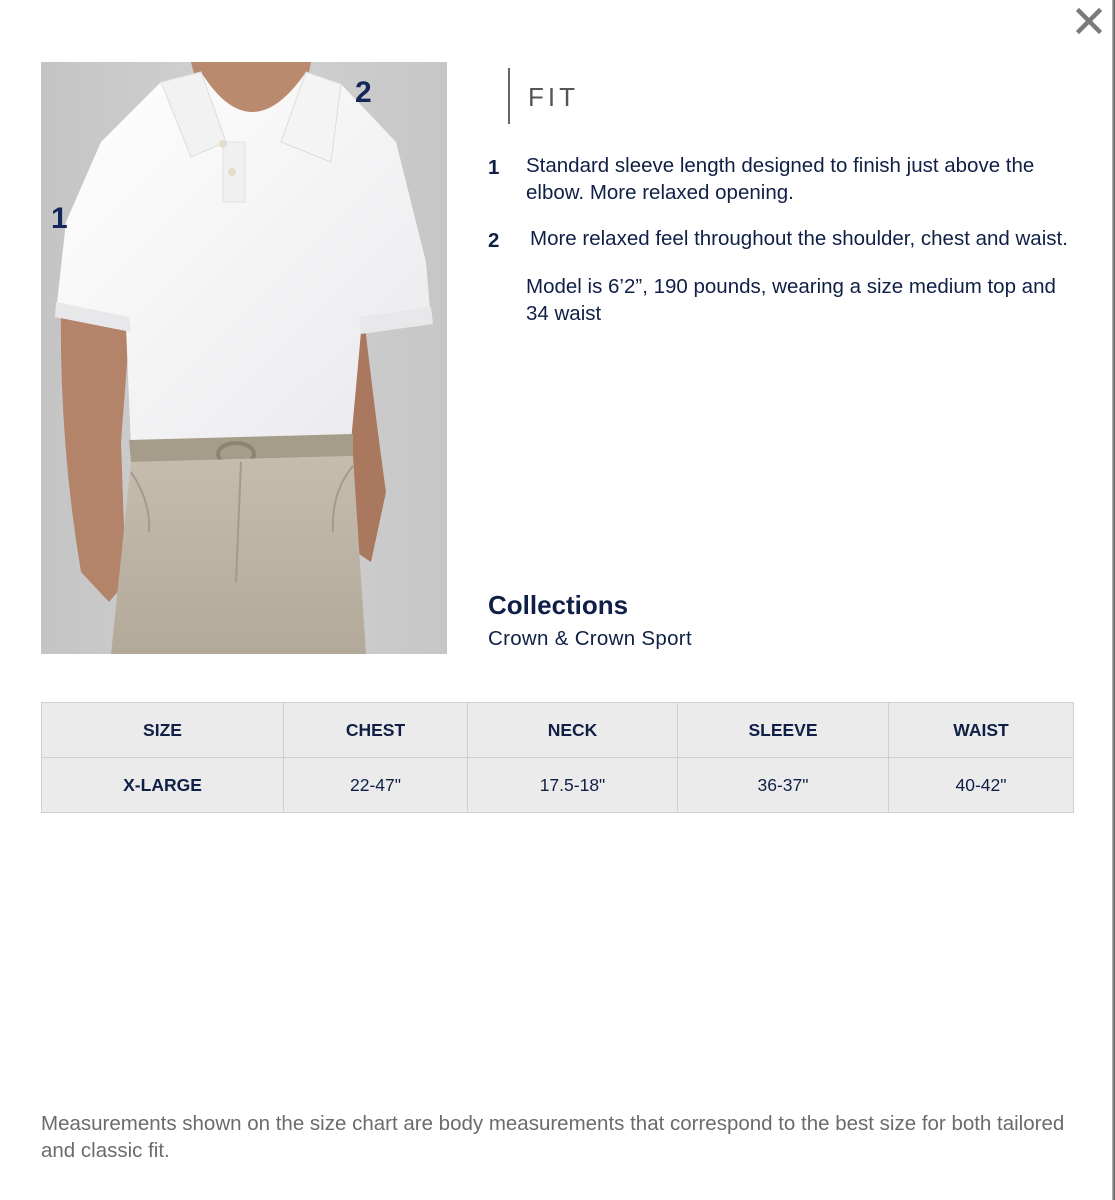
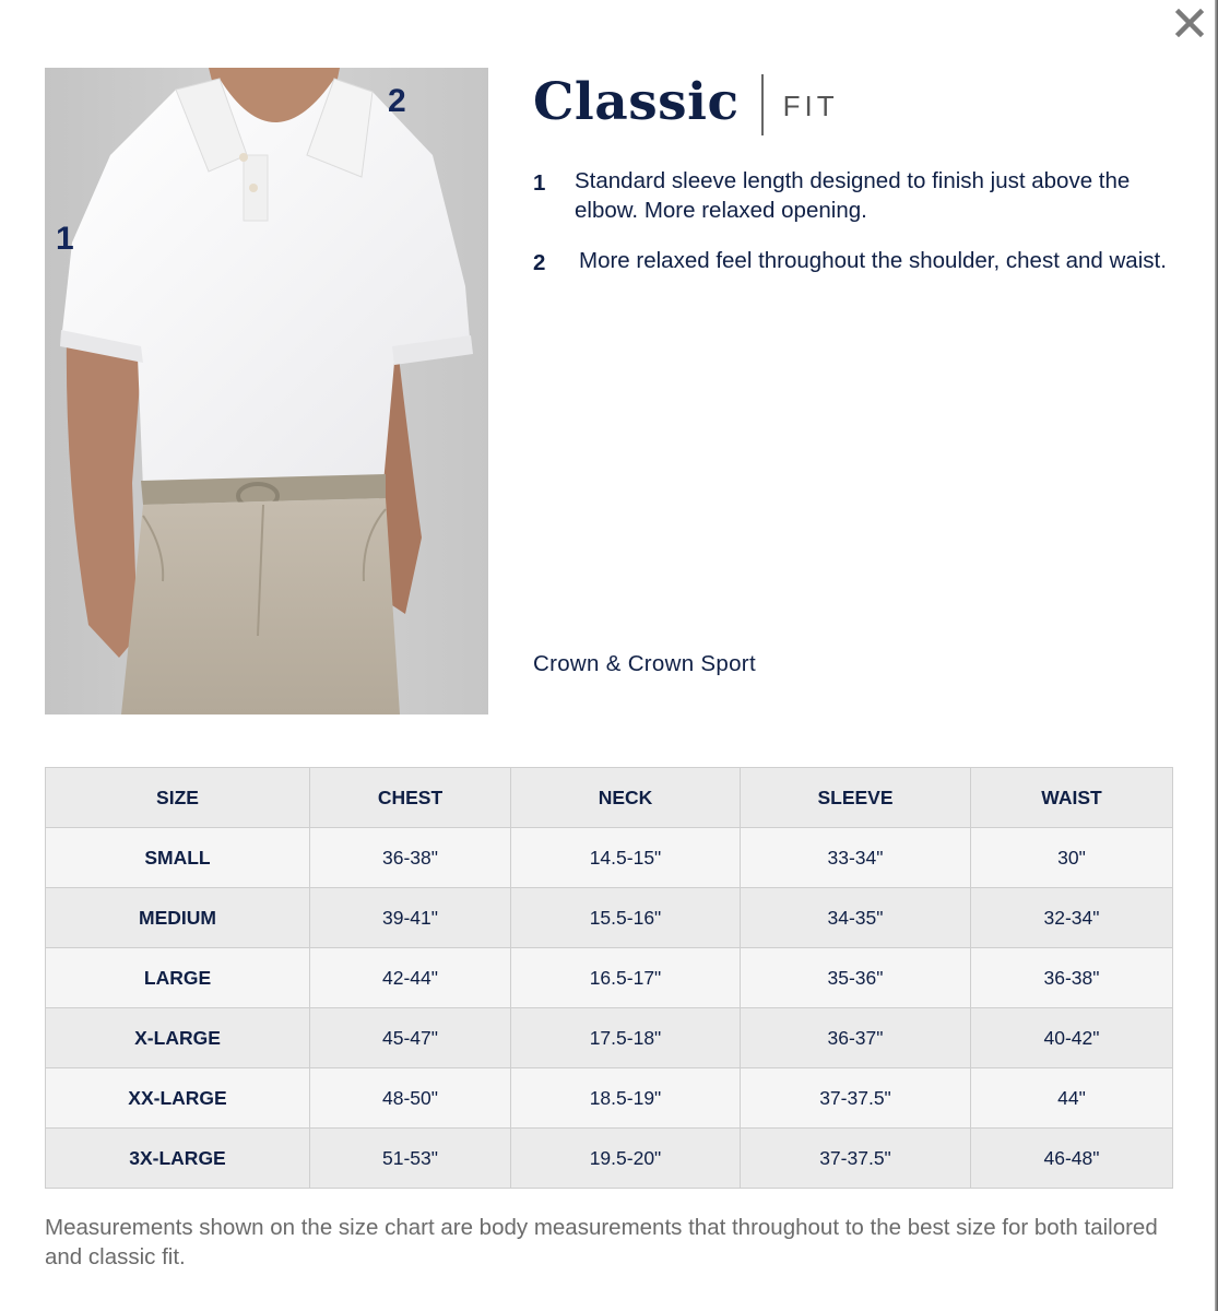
  1
  2
+ Classic
  FIT
  1
  Standard sleeve length designed to finish just above the elbow. More relaxed opening.
  2
  More relaxed feel throughout the shoulder, chest and waist.
- Model is 6’2”, 190 pounds, wearing a size medium top and 34 waist
- Collections
  Crown & Crown Sport
  SIZE	CHEST	NECK	SLEEVE	WAIST
+ SMALL	36-38"	14.5-15"	33-34"	30"
+ MEDIUM	39-41"	15.5-16"	34-35"	32-34"
+ LARGE	42-44"	16.5-17"	35-36"	36-38"
- X-LARGE	22-47"	17.5-18"	36-37"	40-42"
+ X-LARGE	45-47"	17.5-18"	36-37"	40-42"
+ XX-LARGE	48-50"	18.5-19"	37-37.5"	44"
+ 3X-LARGE	51-53"	19.5-20"	37-37.5"	46-48"
- Measurements shown on the size chart are body measurements that correspond to the best size for both tailored and classic fit.
+ Measurements shown on the size chart are body measurements that throughout to the best size for both tailored and classic fit.
